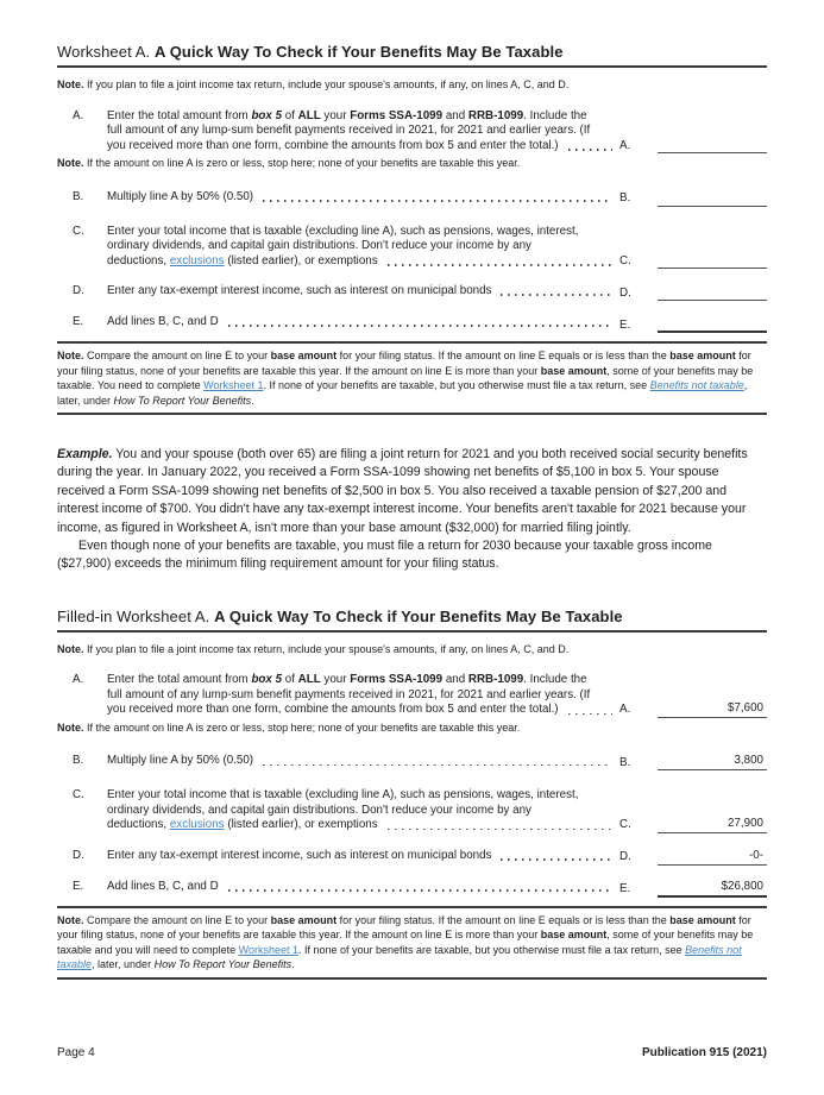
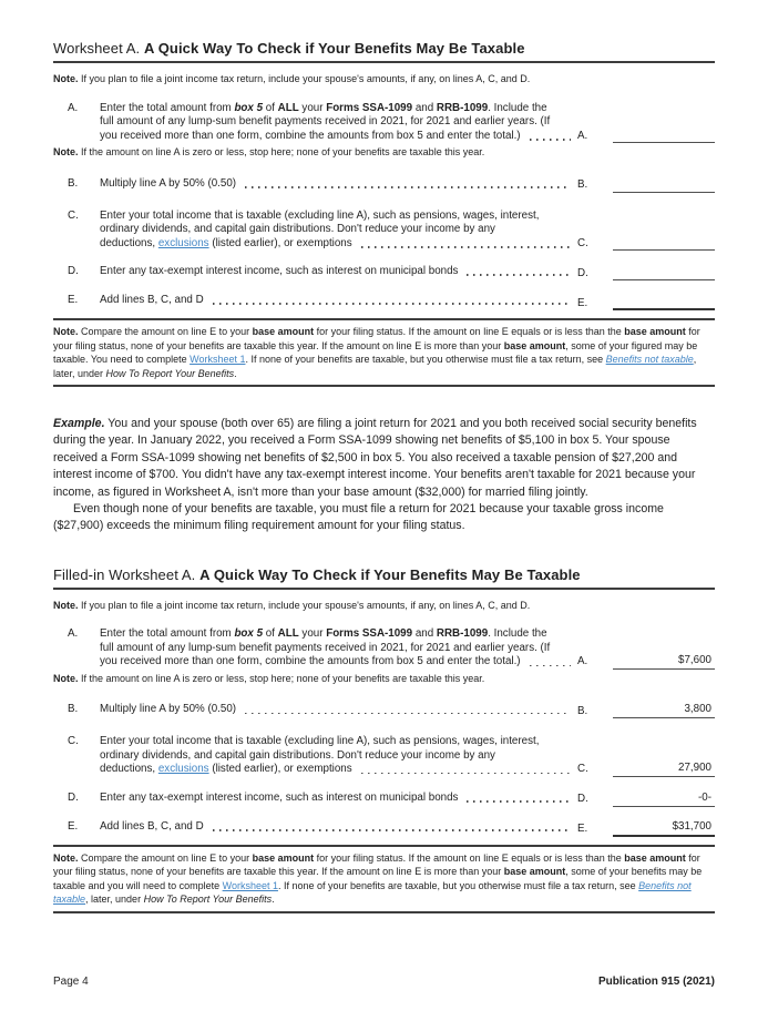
  Worksheet A. A Quick Way To Check if Your Benefits May Be Taxable
  Note. If you plan to file a joint income tax return, include your spouse's amounts, if any, on lines A, C, and D.
  A.
  Enter the total amount from box 5 of ALL your Forms SSA-1099 and RRB-1099. Include the
  full amount of any lump-sum benefit payments received in 2021, for 2021 and earlier years. (If
  you received more than one form, combine the amounts from box 5 and enter the total.)
  A.
  Note. If the amount on line A is zero or less, stop here; none of your benefits are taxable this year.
  B.
  Multiply line A by 50% (0.50)
  B.
  C.
  Enter your total income that is taxable (excluding line A), such as pensions, wages, interest,
  ordinary dividends, and capital gain distributions. Don't reduce your income by any
  deductions, exclusions (listed earlier), or exemptions
  C.
  D.
  Enter any tax-exempt interest income, such as interest on municipal bonds
  D.
  E.
  Add lines B, C, and D
  E.
- Note. Compare the amount on line E to your base amount for your filing status. If the amount on line E equals or is less than the base amount for your filing status, none of your benefits are taxable this year. If the amount on line E is more than your base amount, some of your benefits may be taxable. You need to complete Worksheet 1. If none of your benefits are taxable, but you otherwise must file a tax return, see Benefits not taxable, later, under How To Report Your Benefits.
+ Note. Compare the amount on line E to your base amount for your filing status. If the amount on line E equals or is less than the base amount for your filing status, none of your benefits are taxable this year. If the amount on line E is more than your base amount, some of your figured may be taxable. You need to complete Worksheet 1. If none of your benefits are taxable, but you otherwise must file a tax return, see Benefits not taxable, later, under How To Report Your Benefits.
  Example. You and your spouse (both over 65) are filing a joint return for 2021 and you both received social security benefits during the year. In January 2022, you received a Form SSA-1099 showing net benefits of $5,100 in box 5. Your spouse received a Form SSA-1099 showing net benefits of $2,500 in box 5. You also received a taxable pension of $27,200 and interest income of $700. You didn't have any tax-exempt interest income. Your benefits aren't taxable for 2021 because your income, as figured in Worksheet A, isn't more than your base amount ($32,000) for married filing jointly.
- Even though none of your benefits are taxable, you must file a return for 2030 because your taxable gross income ($27,900) exceeds the minimum filing requirement amount for your filing status.
+ Even though none of your benefits are taxable, you must file a return for 2021 because your taxable gross income ($27,900) exceeds the minimum filing requirement amount for your filing status.
  Filled-in Worksheet A. A Quick Way To Check if Your Benefits May Be Taxable
  Note. If you plan to file a joint income tax return, include your spouse's amounts, if any, on lines A, C, and D.
  A.
  Enter the total amount from box 5 of ALL your Forms SSA-1099 and RRB-1099. Include the
  full amount of any lump-sum benefit payments received in 2021, for 2021 and earlier years. (If
  you received more than one form, combine the amounts from box 5 and enter the total.)
  A.
  $7,600
  Note. If the amount on line A is zero or less, stop here; none of your benefits are taxable this year.
  B.
  Multiply line A by 50% (0.50)
  B.
  3,800
  C.
  Enter your total income that is taxable (excluding line A), such as pensions, wages, interest,
  ordinary dividends, and capital gain distributions. Don't reduce your income by any
  deductions, exclusions (listed earlier), or exemptions
  C.
  27,900
  D.
  Enter any tax-exempt interest income, such as interest on municipal bonds
  D.
  -0-
  E.
  Add lines B, C, and D
  E.
- $26,800
+ $31,700
  Note. Compare the amount on line E to your base amount for your filing status. If the amount on line E equals or is less than the base amount for your filing status, none of your benefits are taxable this year. If the amount on line E is more than your base amount, some of your benefits may be taxable and you will need to complete Worksheet 1. If none of your benefits are taxable, but you otherwise must file a tax return, see Benefits not taxable, later, under How To Report Your Benefits.
  Page 4
  Publication 915 (2021)
